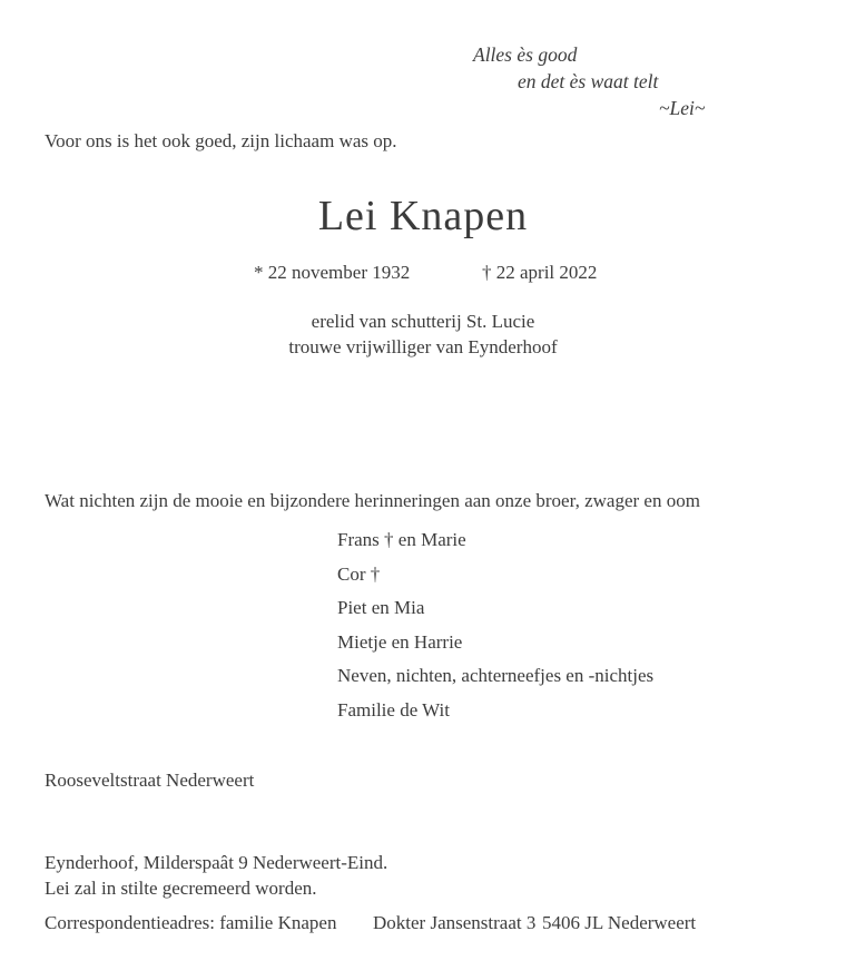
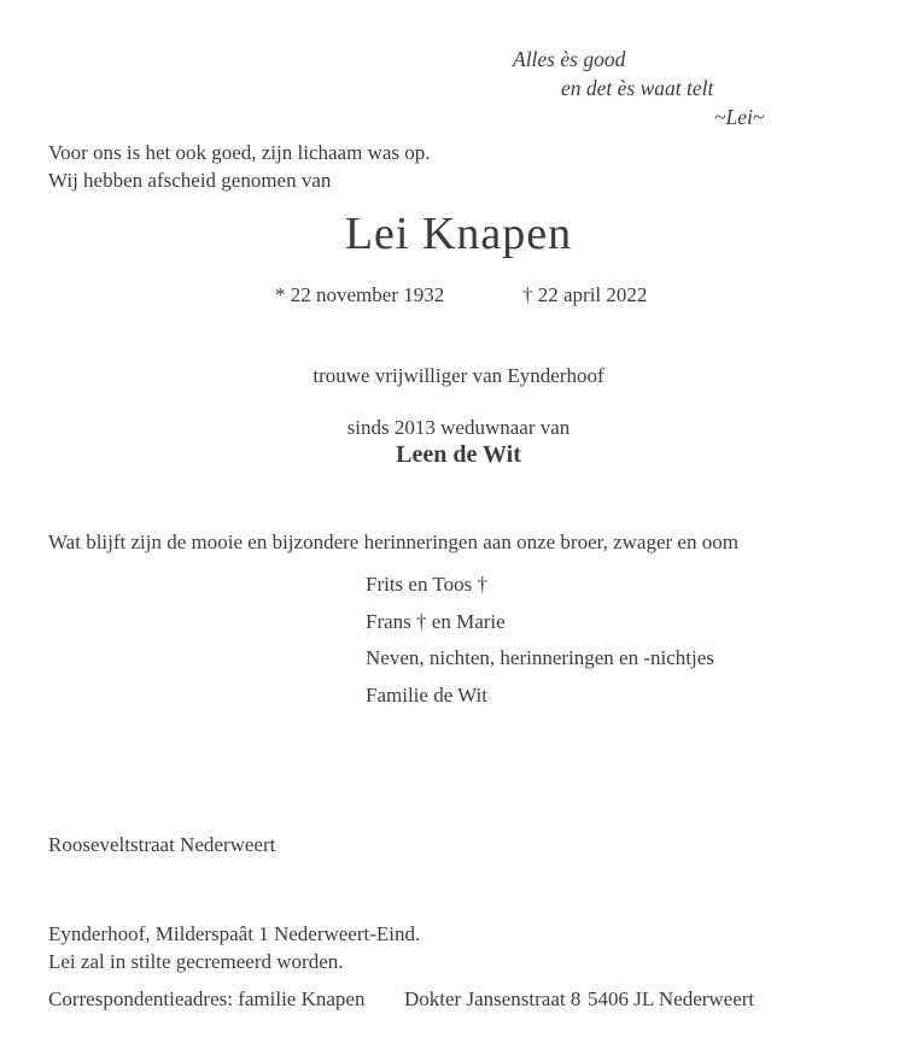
  Alles ès good
  en det ès waat telt
  ~Lei~
  Voor ons is het ook goed, zijn lichaam was op.
+ Wij hebben afscheid genomen van
  Lei Knapen
  * 22 november 1932
  † 22 april 2022
- erelid van schutterij St. Lucie
  trouwe vrijwilliger van Eynderhoof
+ sinds 2013 weduwnaar van
+ Leen de Wit
- Wat nichten zijn de mooie en bijzondere herinneringen aan onze broer, zwager en oom
+ Wat blijft zijn de mooie en bijzondere herinneringen aan onze broer, zwager en oom
+ Frits en Toos †
  Frans † en Marie
- Cor †
- Piet en Mia
- Mietje en Harrie
- Neven, nichten, achterneefjes en -nichtjes
+ Neven, nichten, herinneringen en -nichtjes
  Familie de Wit
  Rooseveltstraat Nederweert
- Eynderhoof, Milderspaât 9 Nederweert-Eind.
+ Eynderhoof, Milderspaât 1 Nederweert-Eind.
  Lei zal in stilte gecremeerd worden.
  Correspondentieadres: familie Knapen
- Dokter Jansenstraat 3
+ Dokter Jansenstraat 8
  5406 JL Nederweert
